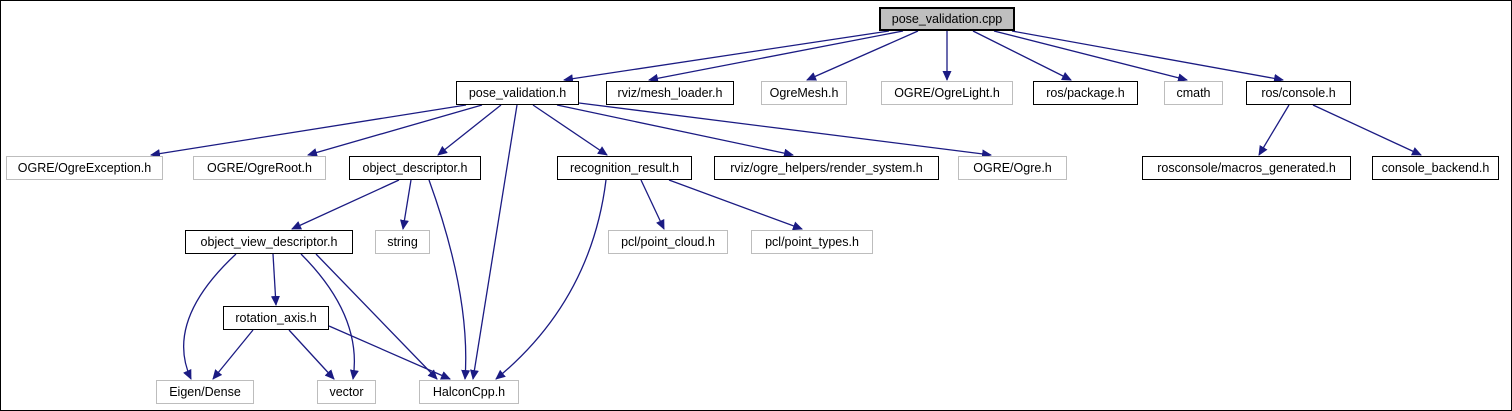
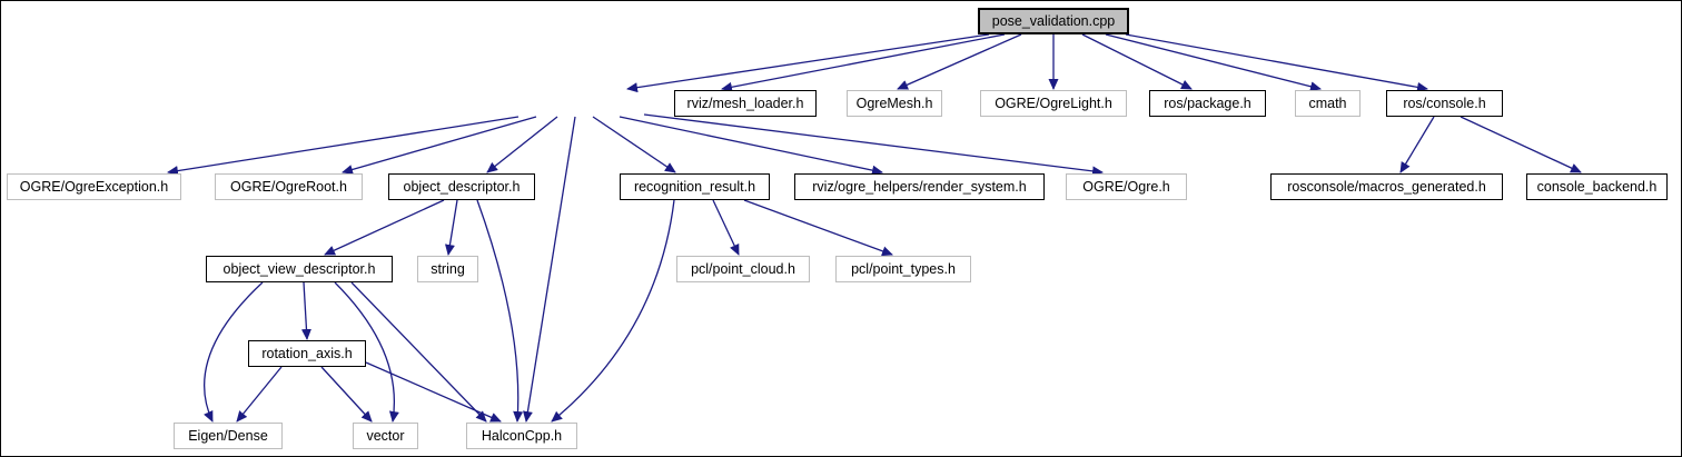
  pose_validation.cpp
- pose_validation.h
  rviz/mesh_loader.h
  OgreMesh.h
  OGRE/OgreLight.h
  ros/package.h
  cmath
  ros/console.h
  OGRE/OgreException.h
  OGRE/OgreRoot.h
  object_descriptor.h
  recognition_result.h
  rviz/ogre_helpers/render_system.h
  OGRE/Ogre.h
  rosconsole/macros_generated.h
  console_backend.h
  object_view_descriptor.h
  string
  pcl/point_cloud.h
  pcl/point_types.h
  rotation_axis.h
  Eigen/Dense
  vector
  HalconCpp.h
